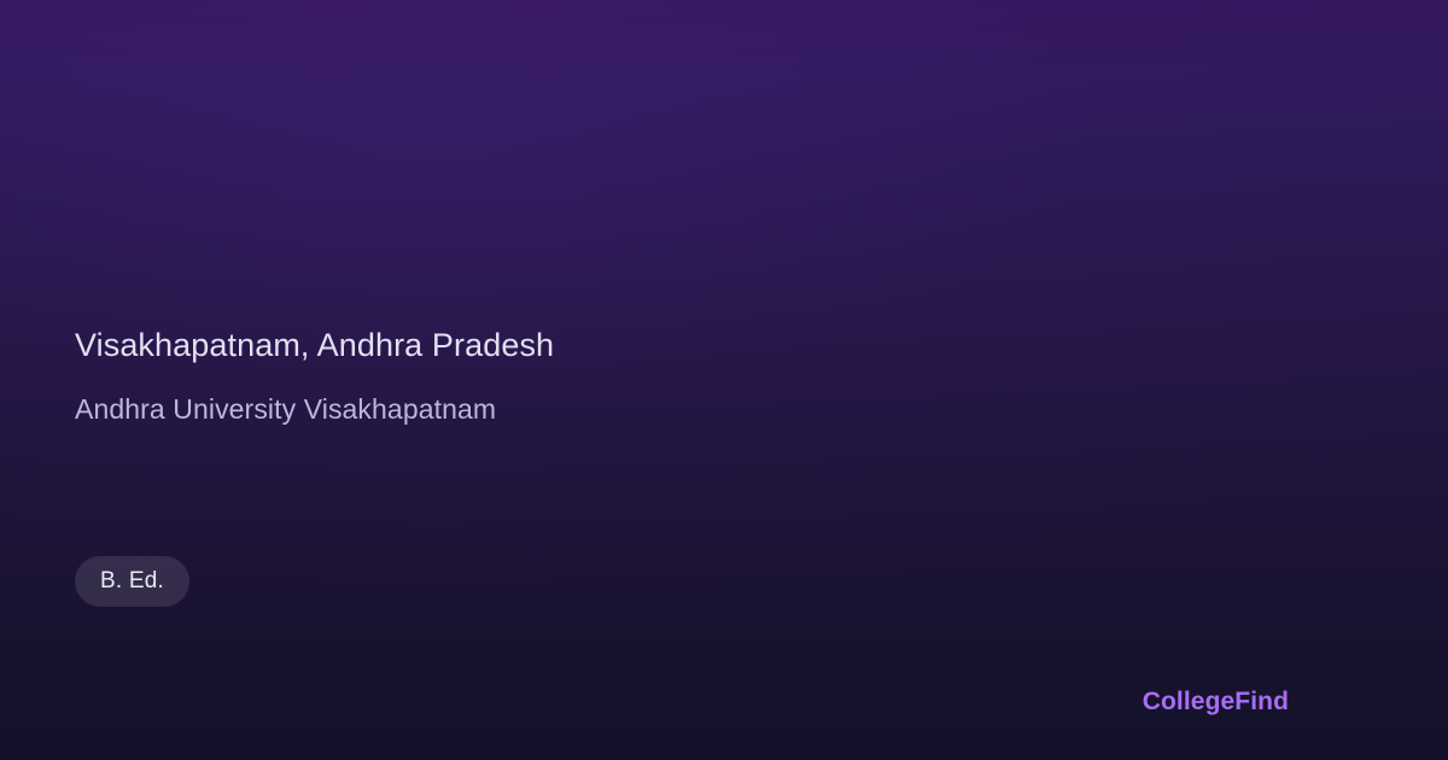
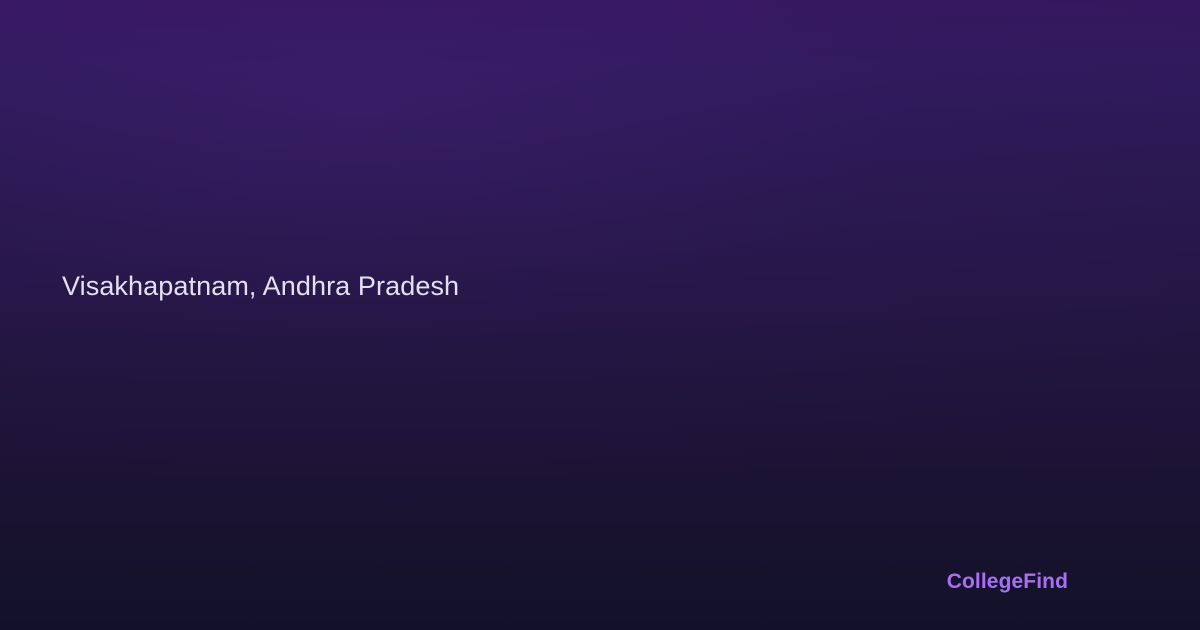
  Visakhapatnam, Andhra Pradesh
- Andhra University Visakhapatnam
- B. Ed.
  CollegeFind
